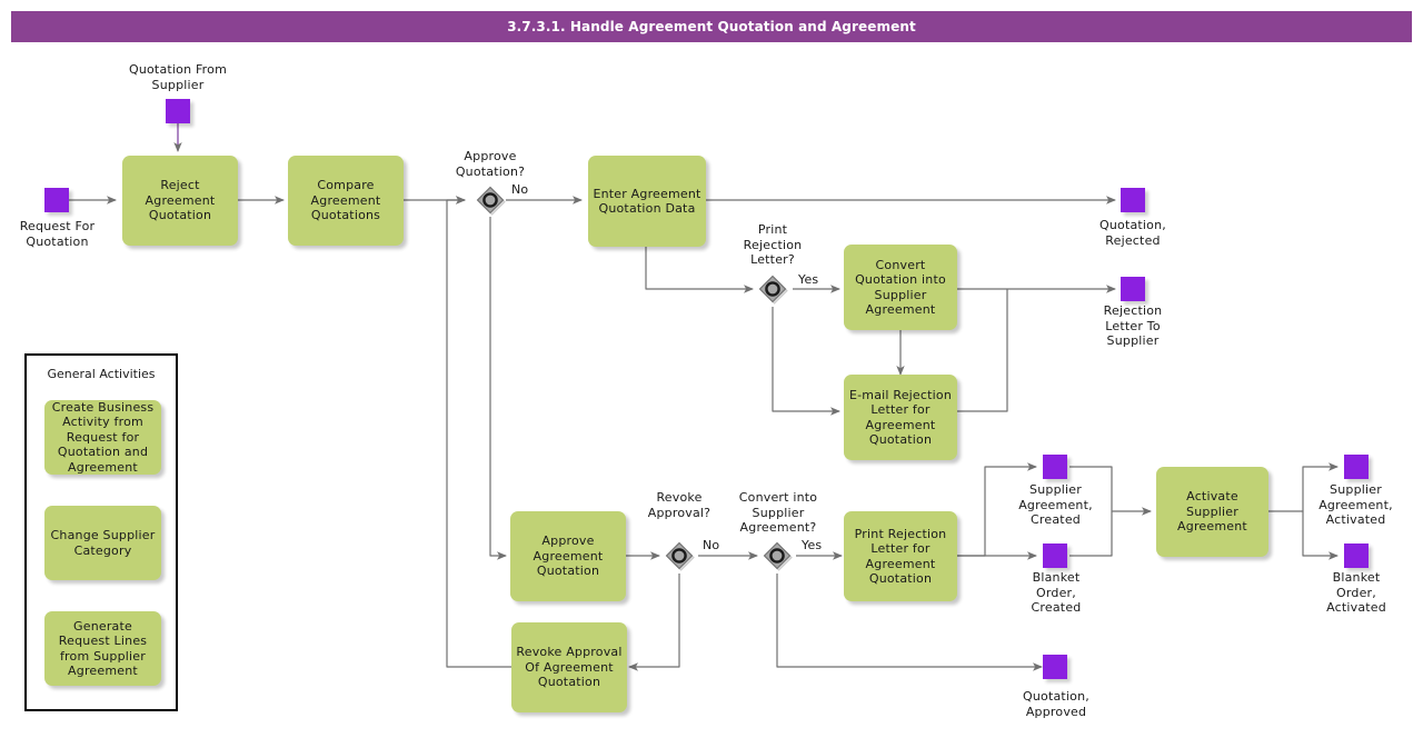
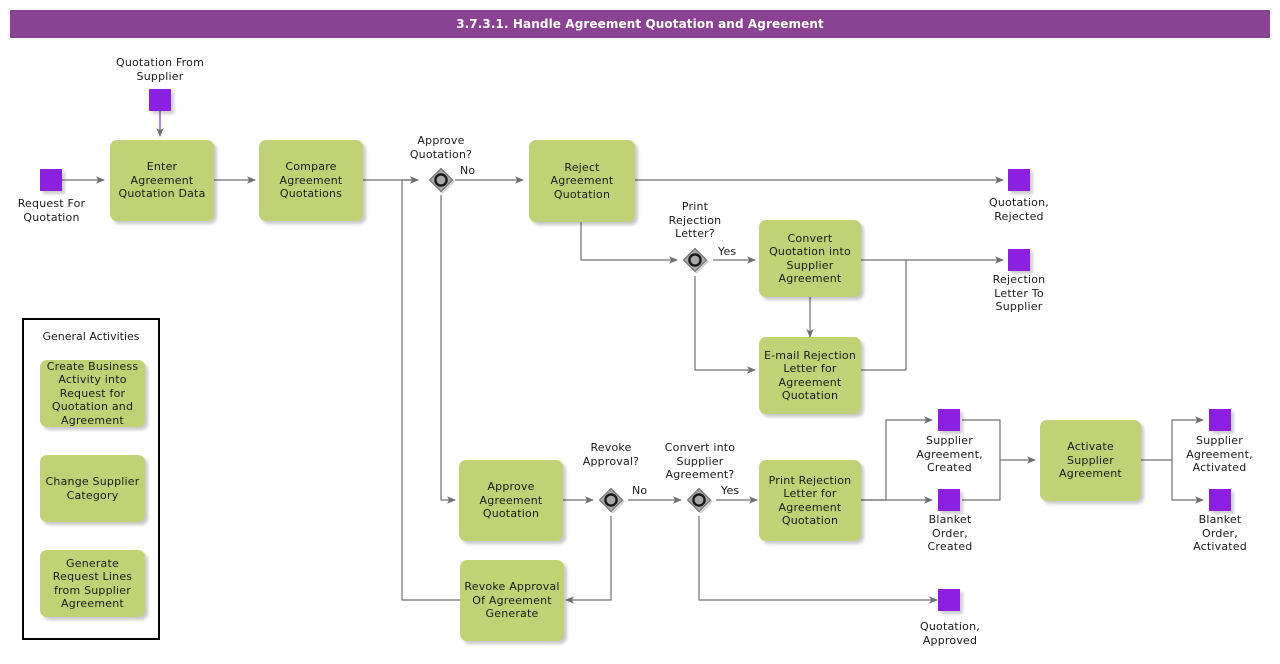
  3.7.3.1. Handle Agreement Quotation and Agreement
  Request For
  Quotation
  Quotation From
  Supplier
  Quotation,
  Rejected
  Rejection
  Letter To
  Supplier
  Supplier
  Agreement,
  Created
  Blanket
  Order,
  Created
  Supplier
  Agreement,
  Activated
  Blanket
  Order,
  Activated
  Quotation,
  Approved
- Reject Agreement Quotation
+ Enter Agreement Quotation Data
  Compare Agreement Quotations
- Enter Agreement Quotation Data
+ Reject Agreement Quotation
  Convert Quotation into Supplier Agreement
  E-mail Rejection Letter for Agreement Quotation
  Approve Agreement Quotation
- Revoke Approval Of Agreement Quotation
+ Revoke Approval Of Agreement Generate
  Print Rejection Letter for Agreement Quotation
  Activate Supplier Agreement
  Approve
  Quotation?
  No
  Print
  Rejection
  Letter?
  Yes
  Revoke
  Approval?
  No
  Convert into
  Supplier
  Agreement?
  Yes
  General Activities
- Create Business Activity from Request for Quotation and Agreement
+ Create Business Activity into Request for Quotation and Agreement
  Change Supplier Category
  Generate Request Lines from Supplier Agreement
